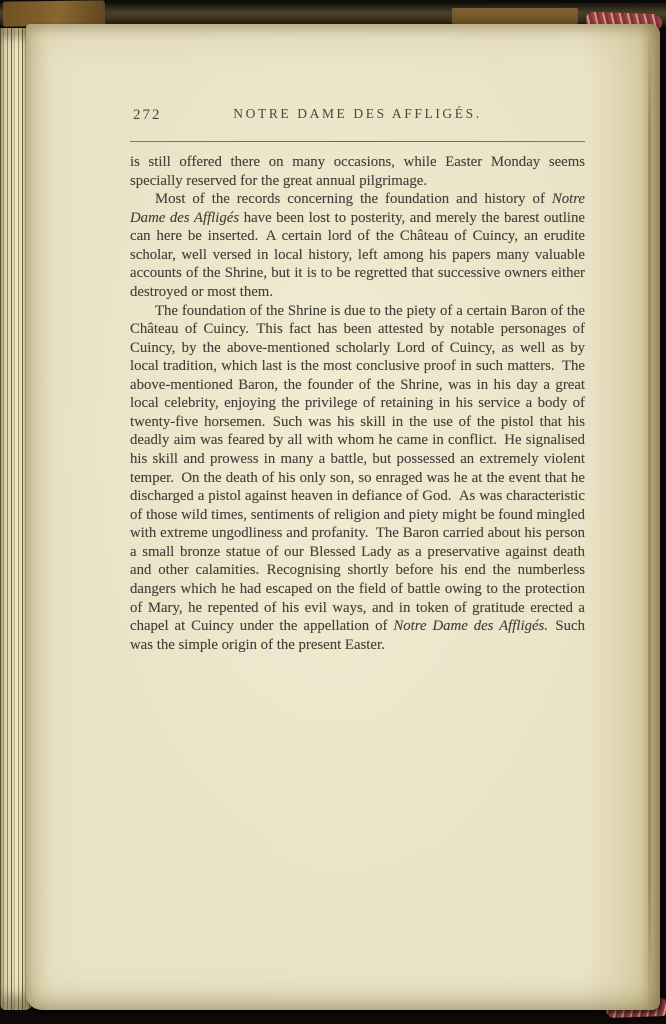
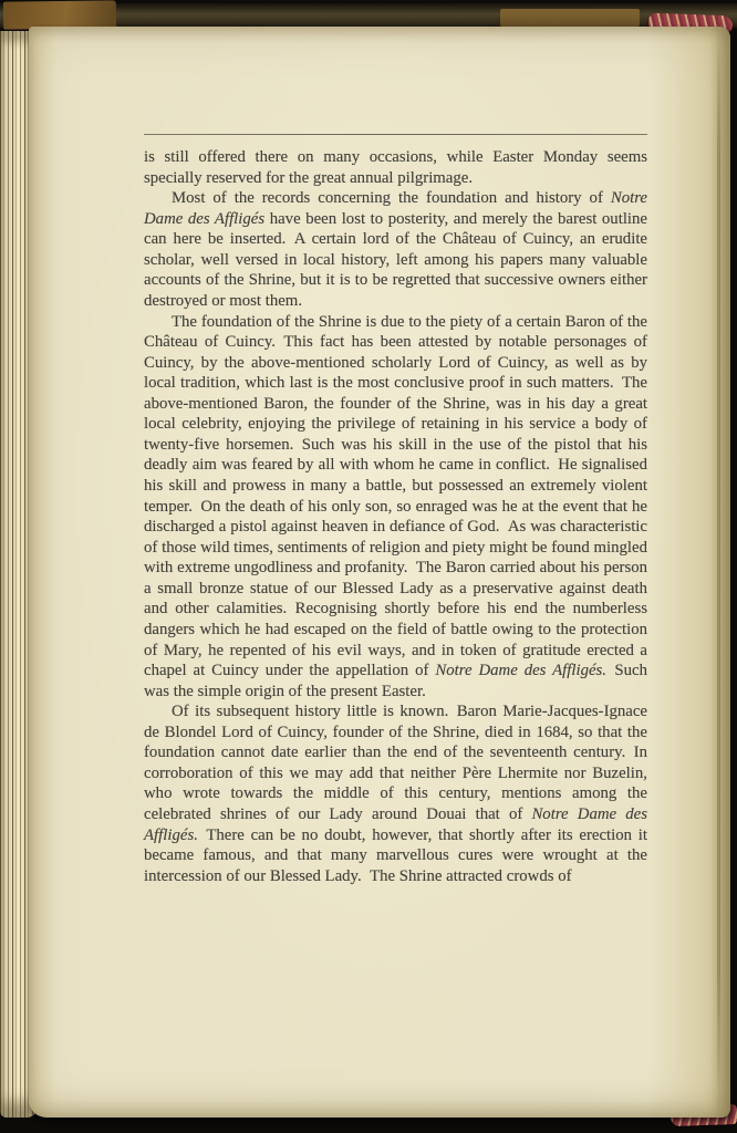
- 272
- NOTRE DAME DES AFFLIGÉS.
  is still offered there on many occasions, while Easter Monday seems specially reserved for the great annual pilgrimage.
  Most of the records concerning the foundation and history of Notre Dame des Affligés have been lost to posterity, and merely the barest outline can here be inserted. A certain lord of the Château of Cuincy, an erudite scholar, well versed in local history, left among his papers many valuable accounts of the Shrine, but it is to be regretted that successive owners either destroyed or most them.
  The foundation of the Shrine is due to the piety of a certain Baron of the Château of Cuincy. This fact has been attested by notable personages of Cuincy, by the above-mentioned scholarly Lord of Cuincy, as well as by local tradition, which last is the most conclusive proof in such matters. The above-mentioned Baron, the founder of the Shrine, was in his day a great local celebrity, enjoying the privilege of retaining in his service a body of twenty-five horsemen. Such was his skill in the use of the pistol that his deadly aim was feared by all with whom he came in conflict. He signalised his skill and prowess in many a battle, but possessed an extremely violent temper. On the death of his only son, so enraged was he at the event that he discharged a pistol against heaven in defiance of God. As was characteristic of those wild times, sentiments of religion and piety might be found mingled with extreme ungodliness and profanity. The Baron carried about his person a small bronze statue of our Blessed Lady as a preservative against death and other calamities. Recognising shortly before his end the numberless dangers which he had escaped on the field of battle owing to the protection of Mary, he repented of his evil ways, and in token of gratitude erected a chapel at Cuincy under the appellation of Notre Dame des Affligés. Such was the simple origin of the present Easter.
+ Of its subsequent history little is known. Baron Marie-Jacques-Ignace de Blondel Lord of Cuincy, founder of the Shrine, died in 1684, so that the foundation cannot date earlier than the end of the seventeenth century. In corroboration of this we may add that neither Père Lhermite nor Buzelin, who wrote towards the middle of this century, mentions among the celebrated shrines of our Lady around Douai that of Notre Dame des Affligés. There can be no doubt, however, that shortly after its erection it became famous, and that many marvellous cures were wrought at the intercession of our Blessed Lady. The Shrine attracted crowds of
